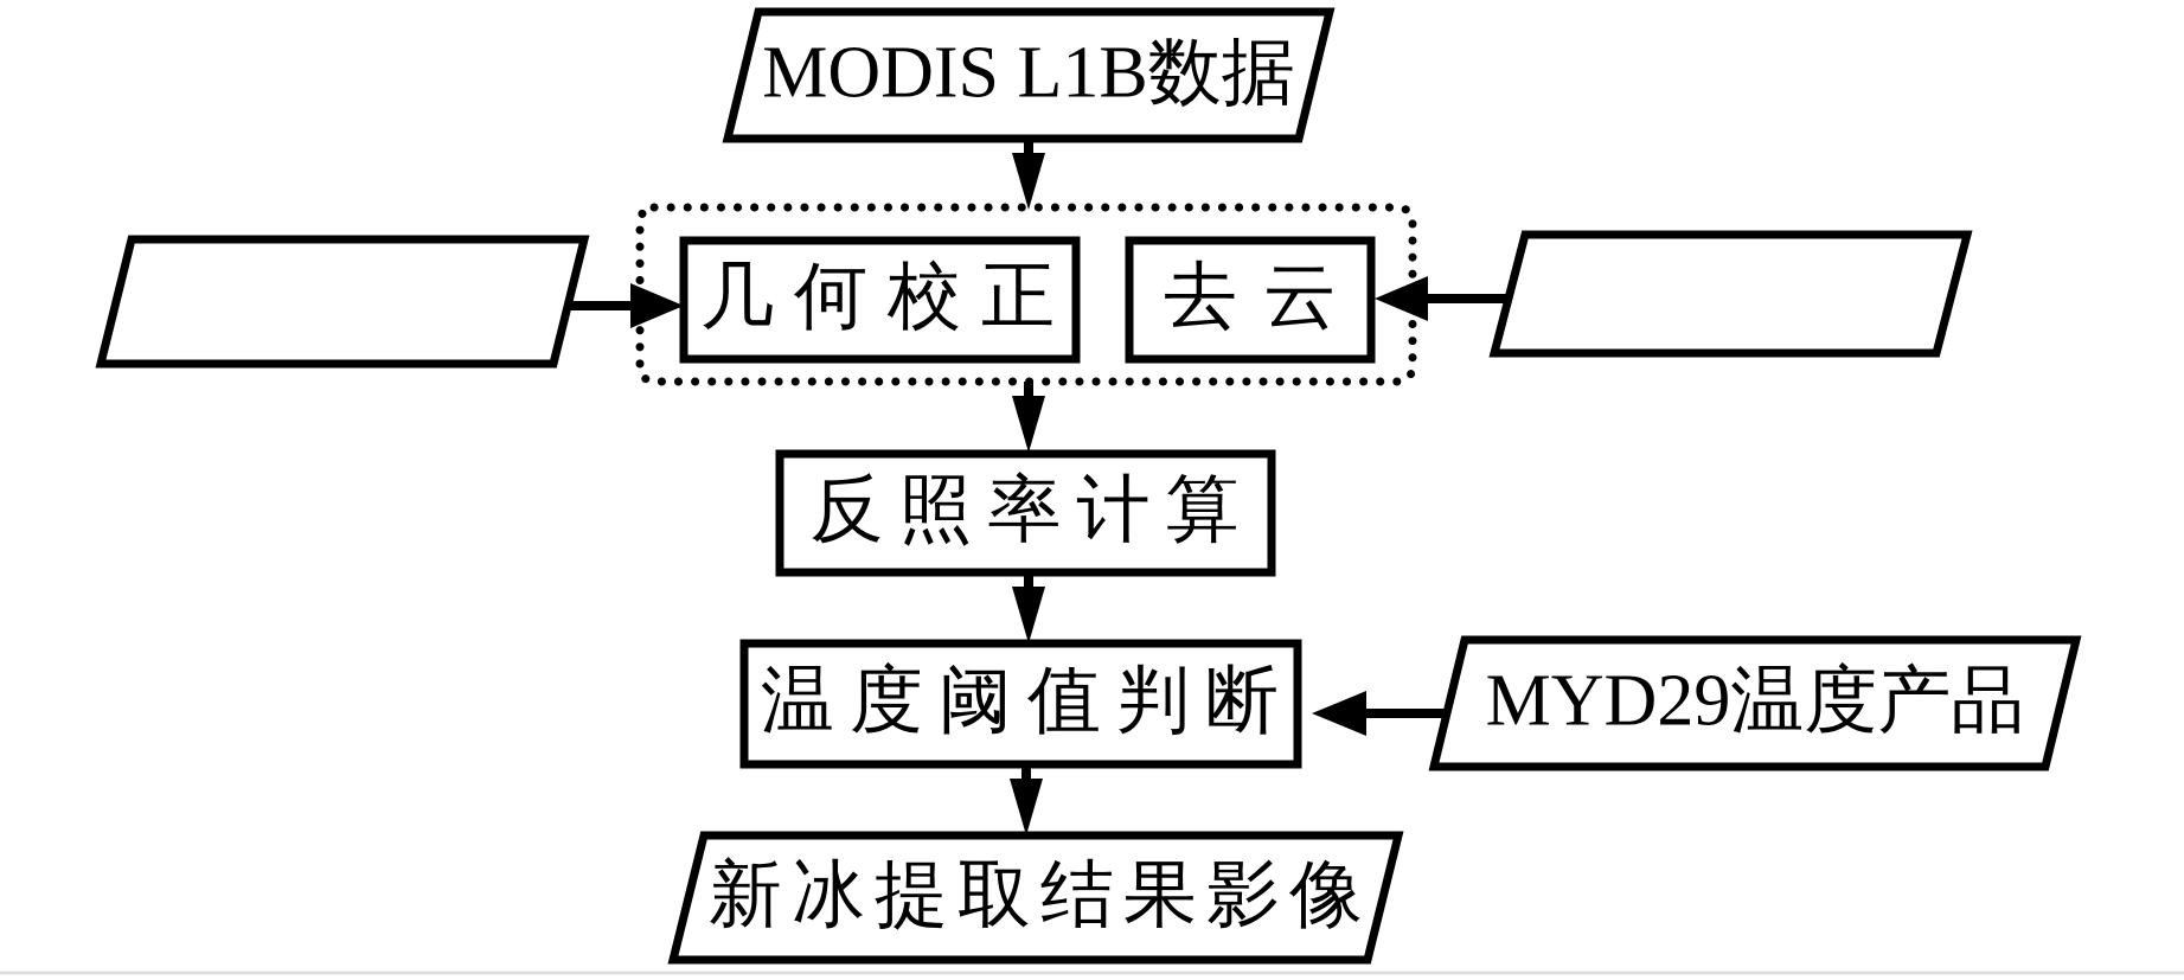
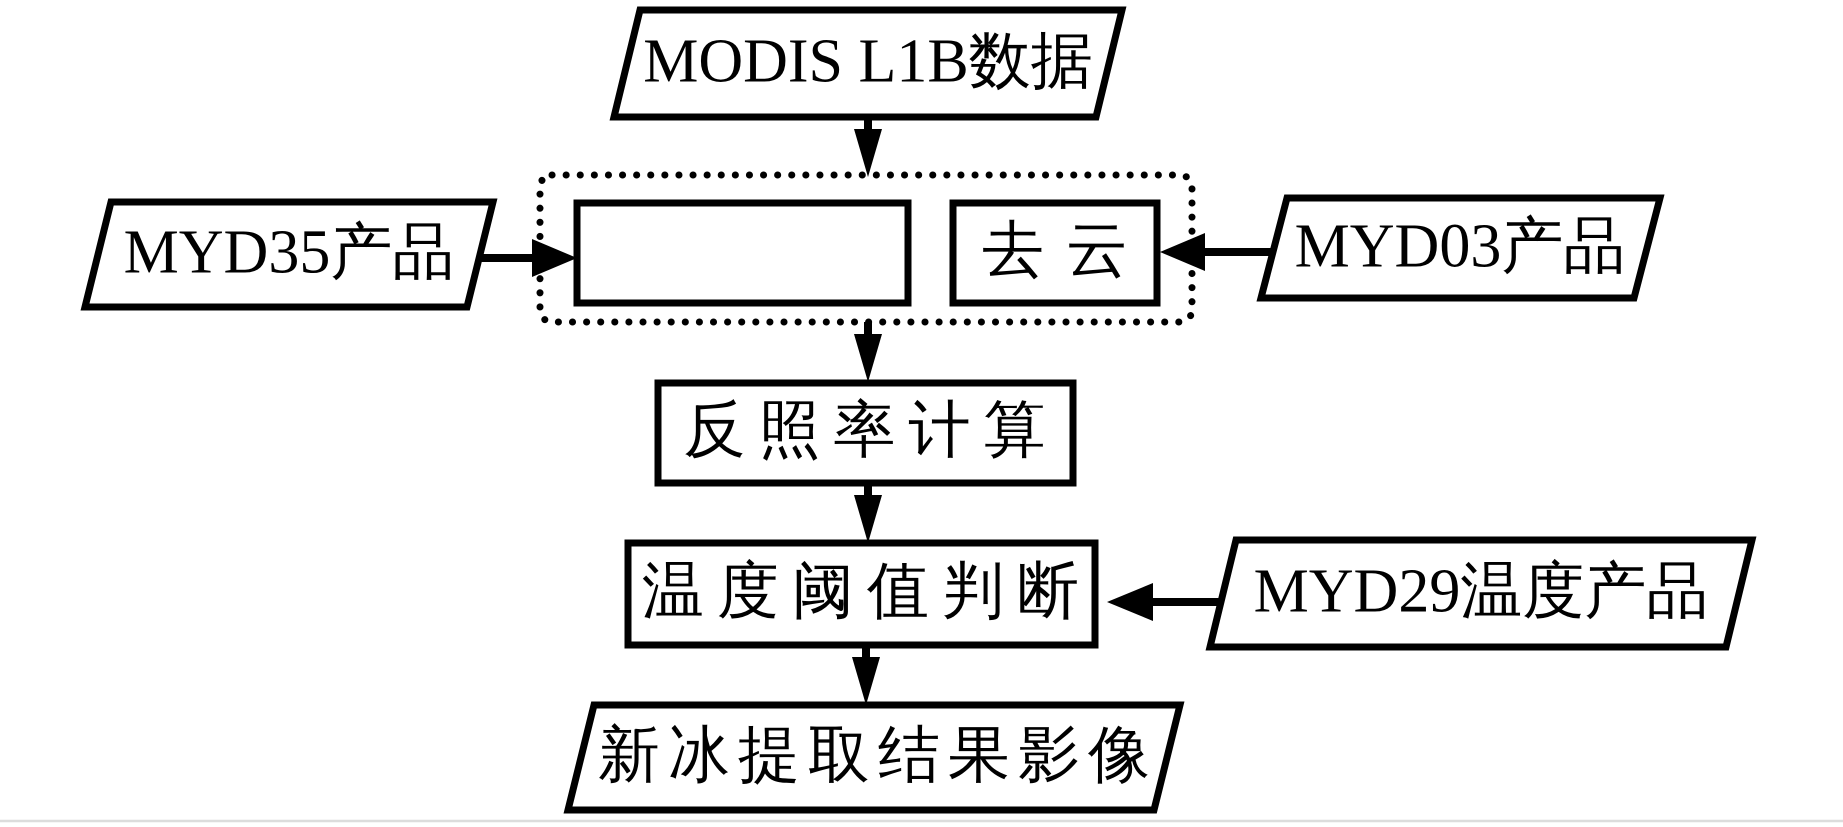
  MODIS L1B数据
- 几何校正
  去云
+ MYD35产品
+ MYD03产品
  反照率计算
  温度阈值判断
  MYD29温度产品
  新冰提取结果影像
